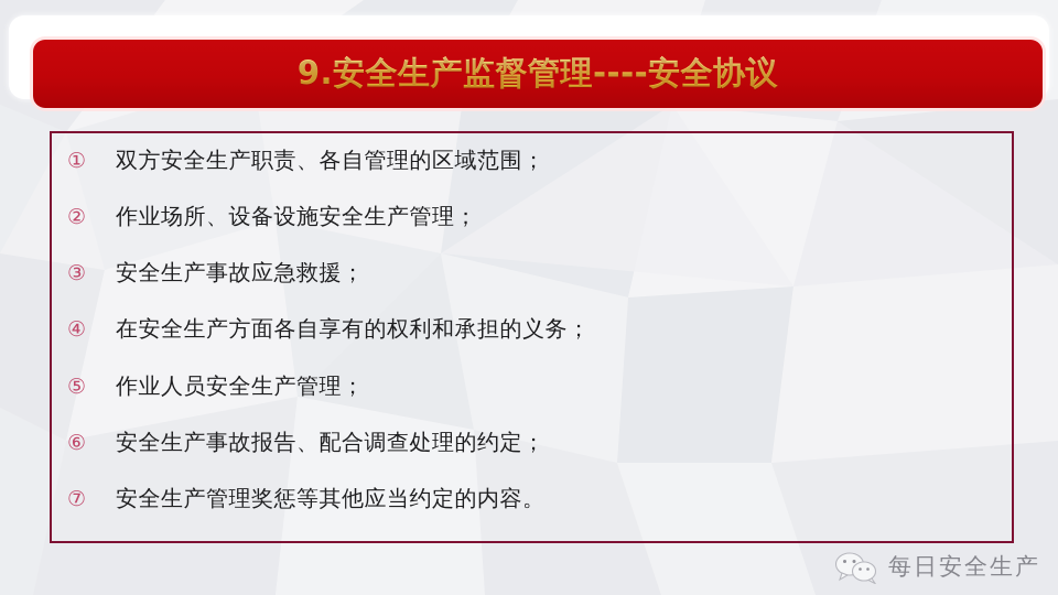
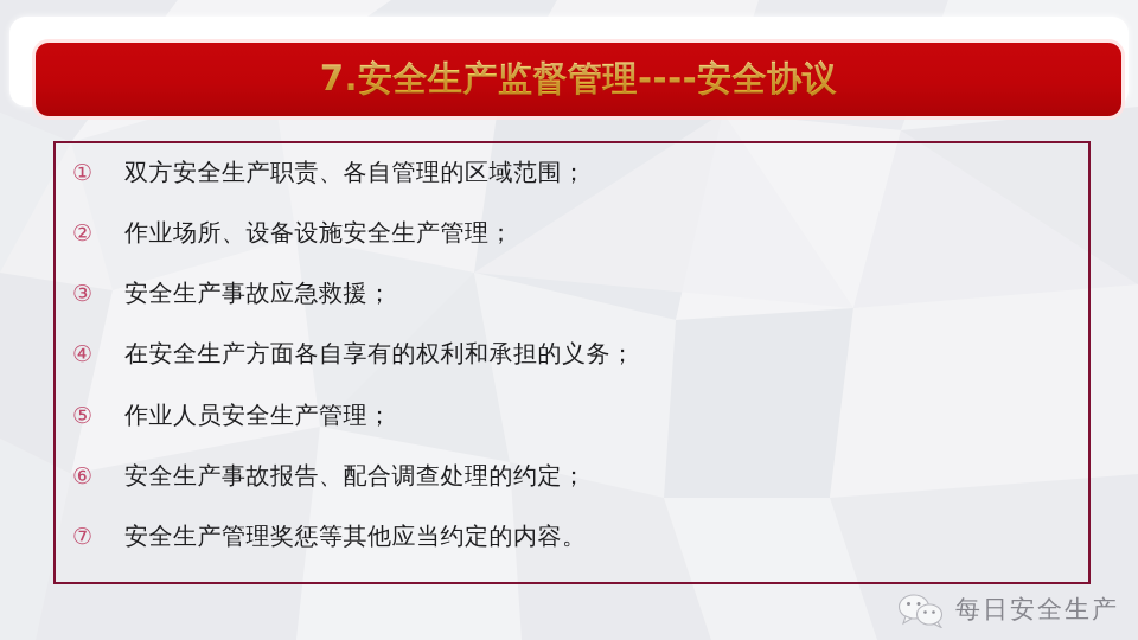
- 9.安全生产监督管理----安全协议
+ 7.安全生产监督管理----安全协议
  ①
  双方安全生产职责、各自管理的区域范围；
  ②
  作业场所、设备设施安全生产管理；
  ③
  安全生产事故应急救援；
  ④
  在安全生产方面各自享有的权利和承担的义务；
  ⑤
  作业人员安全生产管理；
  ⑥
  安全生产事故报告、配合调查处理的约定；
  ⑦
  安全生产管理奖惩等其他应当约定的内容。
  每日安全生产
